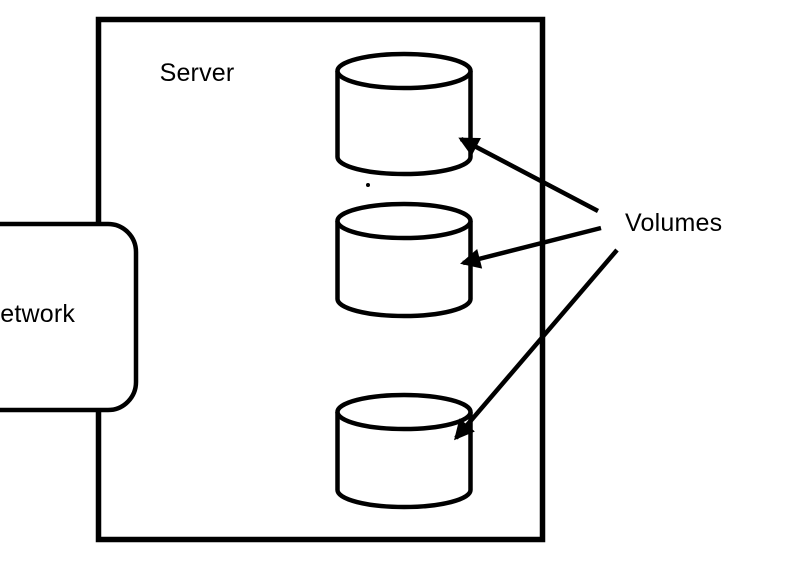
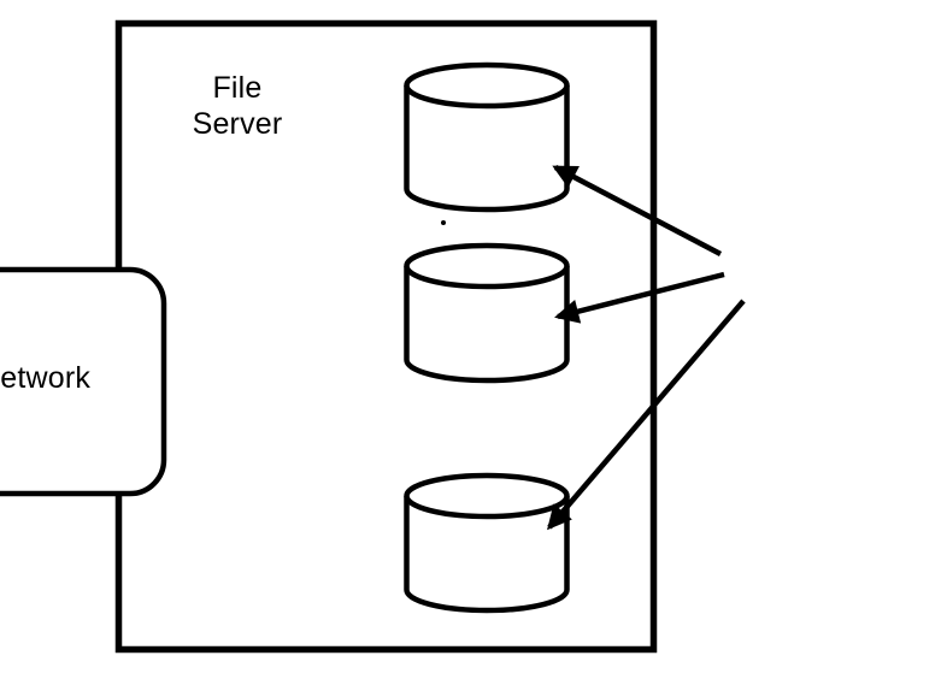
+ File
  Server
  etwork
- Volumes
